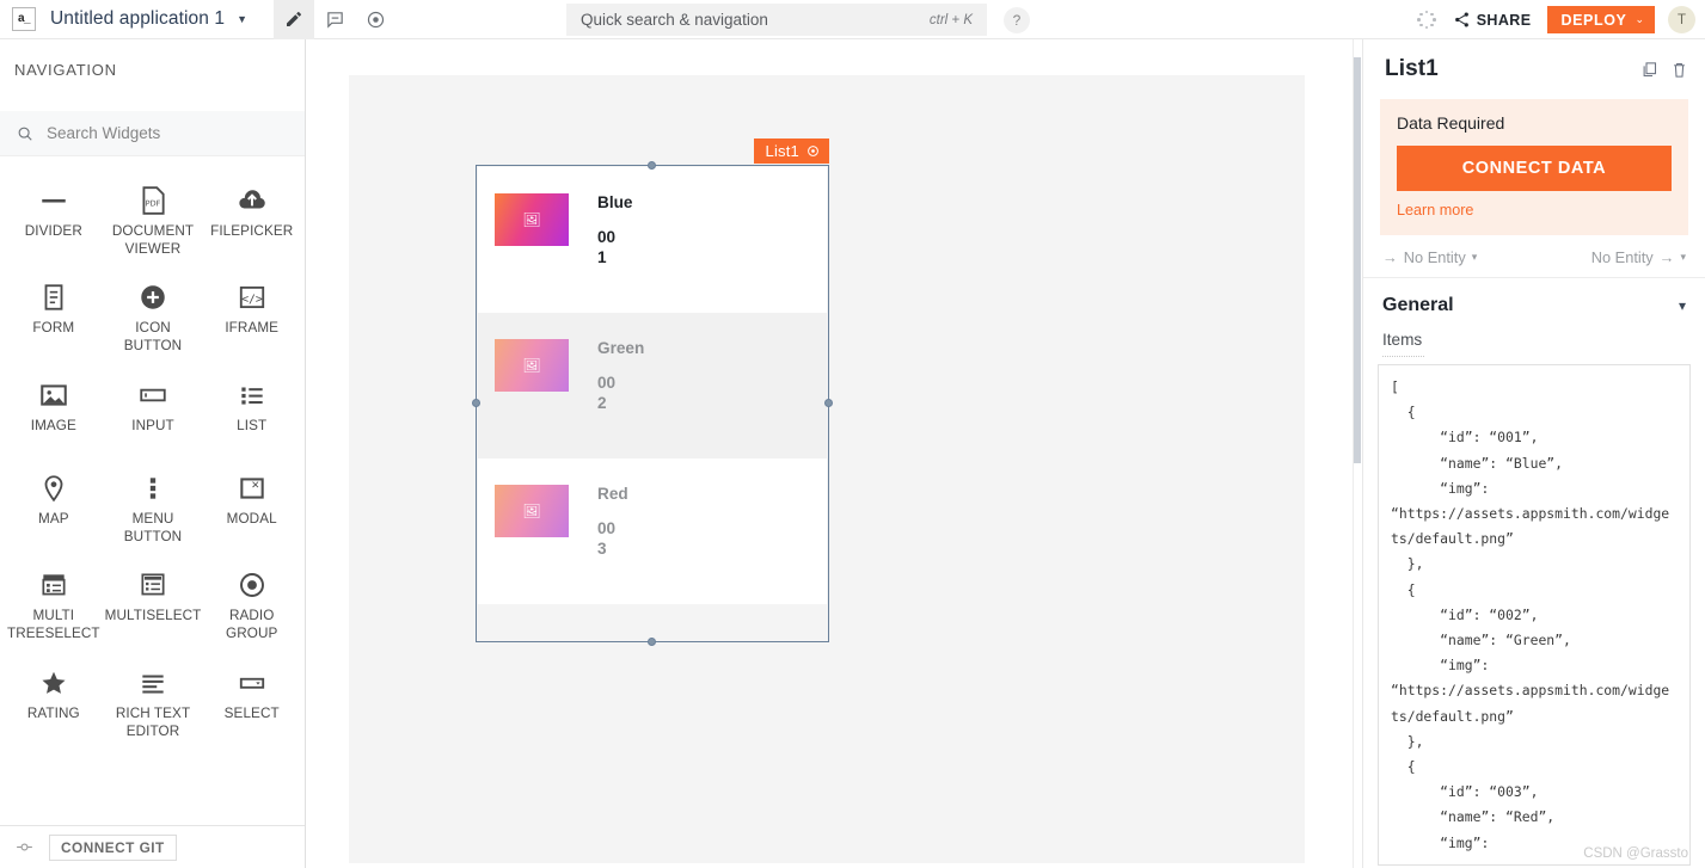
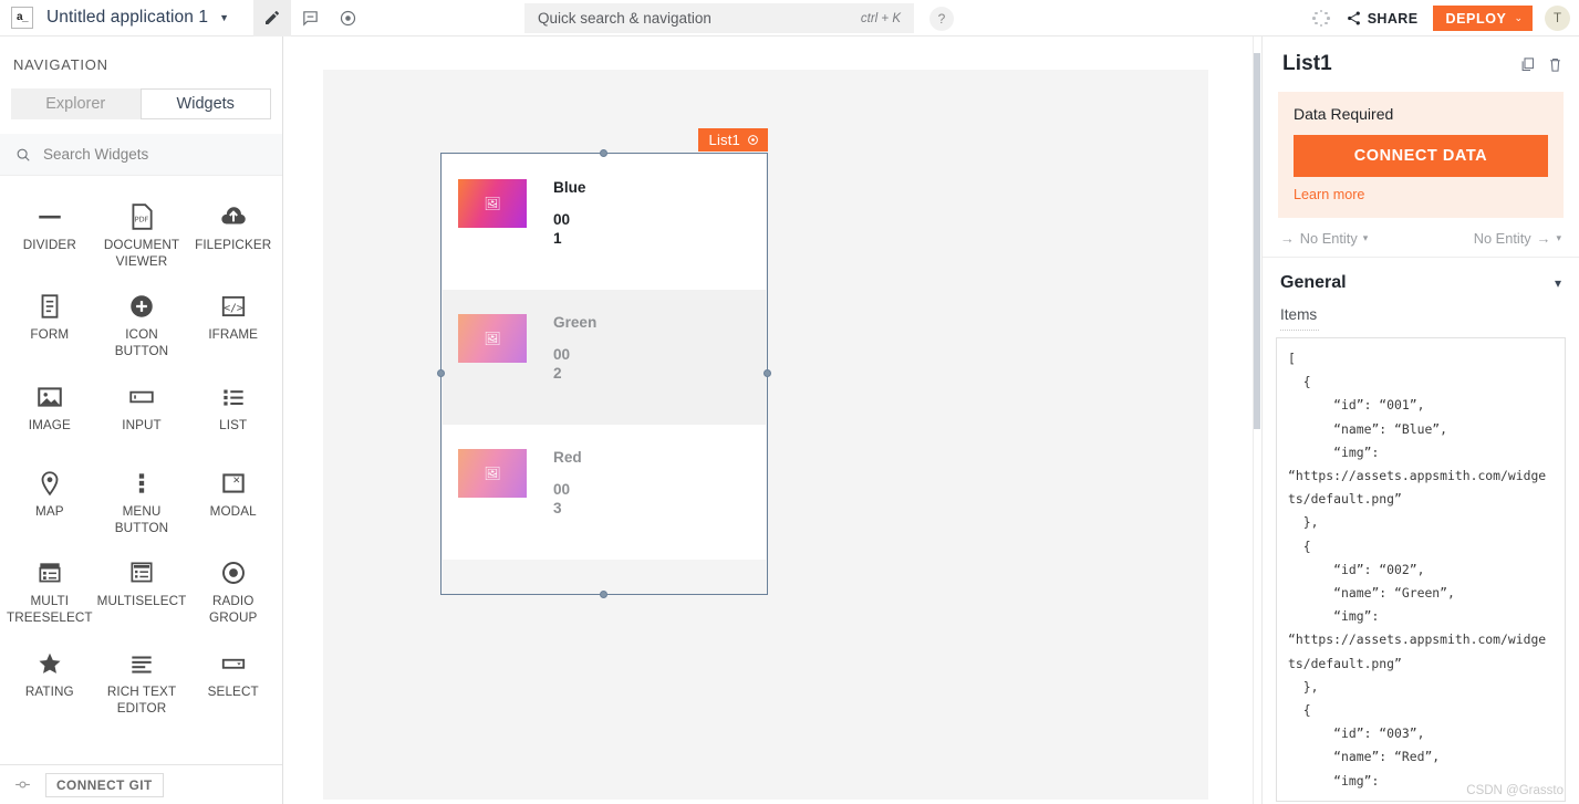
  a_
  Untitled application 1
  ▼
  Quick search & navigation
  ctrl + K
  ?
  SHARE
  DEPLOY
  ⌄
  T
  NAVIGATION
+ Explorer
+ Widgets
  Search Widgets
  DIVIDER
  PDF
  DOCUMENT VIEWER
  FILEPICKER
  FORM
  ICON BUTTON
  </>
  IFRAME
  IMAGE
  INPUT
  LIST
  MAP
  MENU BUTTON
  ✕
  MODAL
  MULTI TREESELECT
  MULTISELECT
  RADIO GROUP
  RATING
  RICH TEXT EDITOR
  SELECT
  CONNECT GIT
  List1
  🖼
  Blue
  001
  🖼
  Green
  002
  🖼
  Red
  003
  List1
  Data Required
  CONNECT DATA
  Learn more
  →
  No Entity
  ▾
  No Entity
  →
  ▾
  General
  ▾
  Items
  [
  {
  “id”: “001”,
  “name”: “Blue”,
  “img”:
  “https://assets.appsmith.com/widgets/default.png”
  },
  {
  “id”: “002”,
  “name”: “Green”,
  “img”:
  “https://assets.appsmith.com/widgets/default.png”
  },
  {
  “id”: “003”,
  “name”: “Red”,
  “img”:
  CSDN @Grassto
